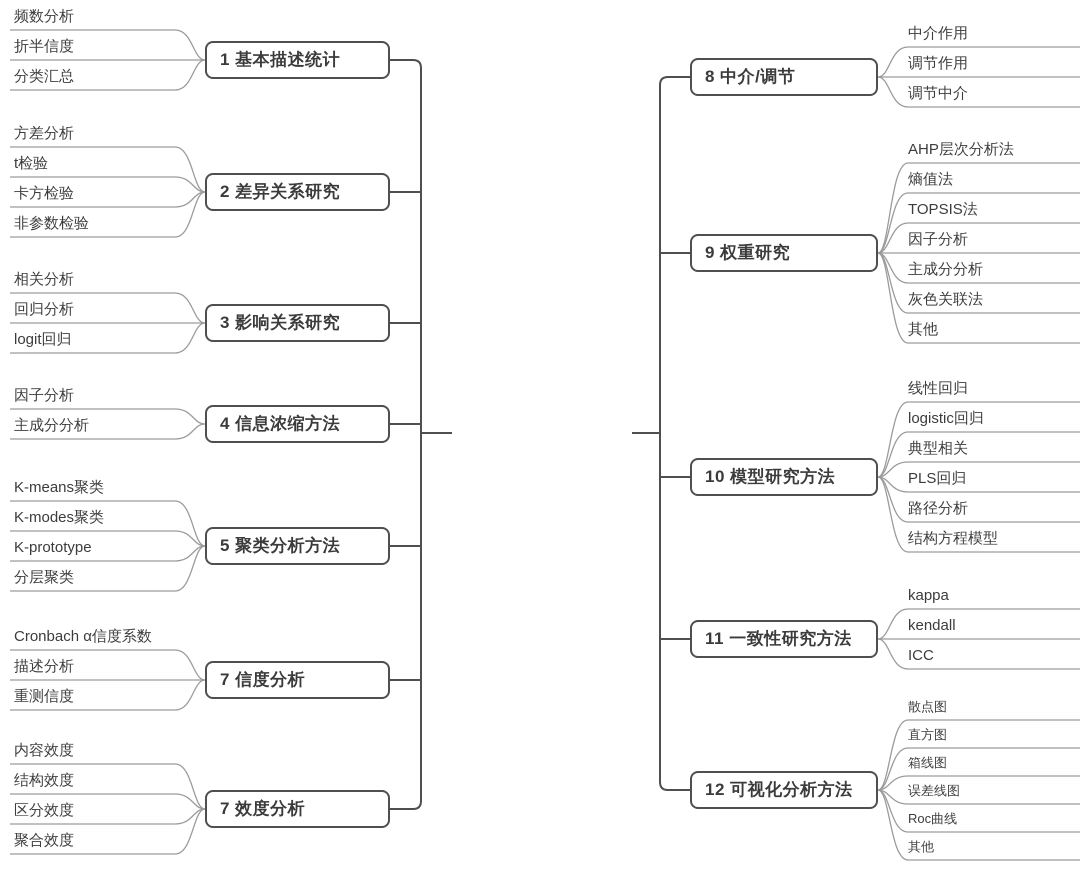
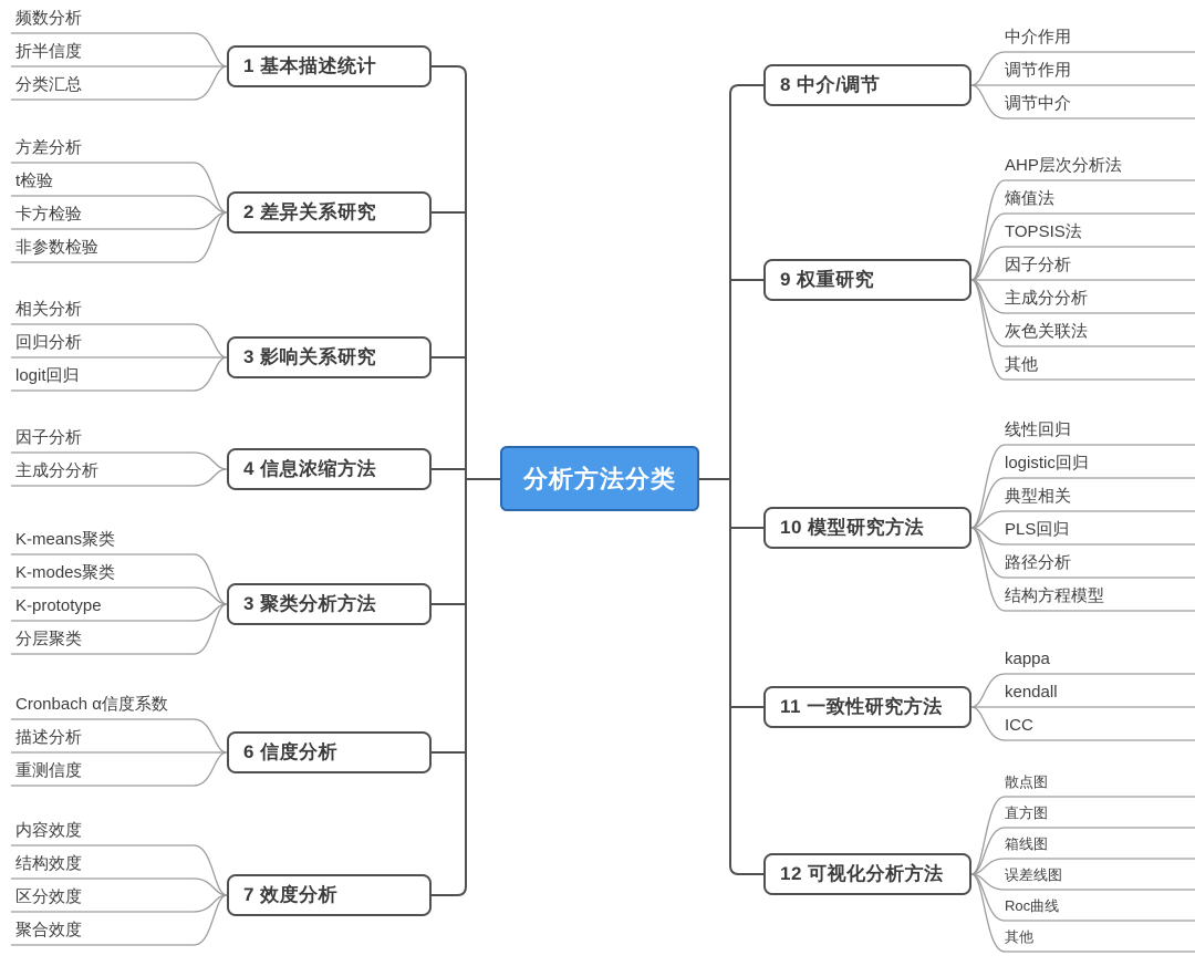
  1 基本描述统计
  频数分析
  折半信度
  分类汇总
  2 差异关系研究
  方差分析
  t检验
  卡方检验
  非参数检验
  3 影响关系研究
  相关分析
  回归分析
  logit回归
  4 信息浓缩方法
  因子分析
  主成分分析
- 5 聚类分析方法
+ 3 聚类分析方法
  K-means聚类
  K-modes聚类
  K-prototype
  分层聚类
- 7 信度分析
+ 6 信度分析
  Cronbach α信度系数
  描述分析
  重测信度
  7 效度分析
  内容效度
  结构效度
  区分效度
  聚合效度
  8 中介/调节
  中介作用
  调节作用
  调节中介
  9 权重研究
  AHP层次分析法
  熵值法
  TOPSIS法
  因子分析
  主成分分析
  灰色关联法
  其他
  10 模型研究方法
  线性回归
  logistic回归
  典型相关
  PLS回归
  路径分析
  结构方程模型
  11 一致性研究方法
  kappa
  kendall
  ICC
  12 可视化分析方法
  散点图
  直方图
  箱线图
  误差线图
  Roc曲线
  其他
+ 分析方法分类
